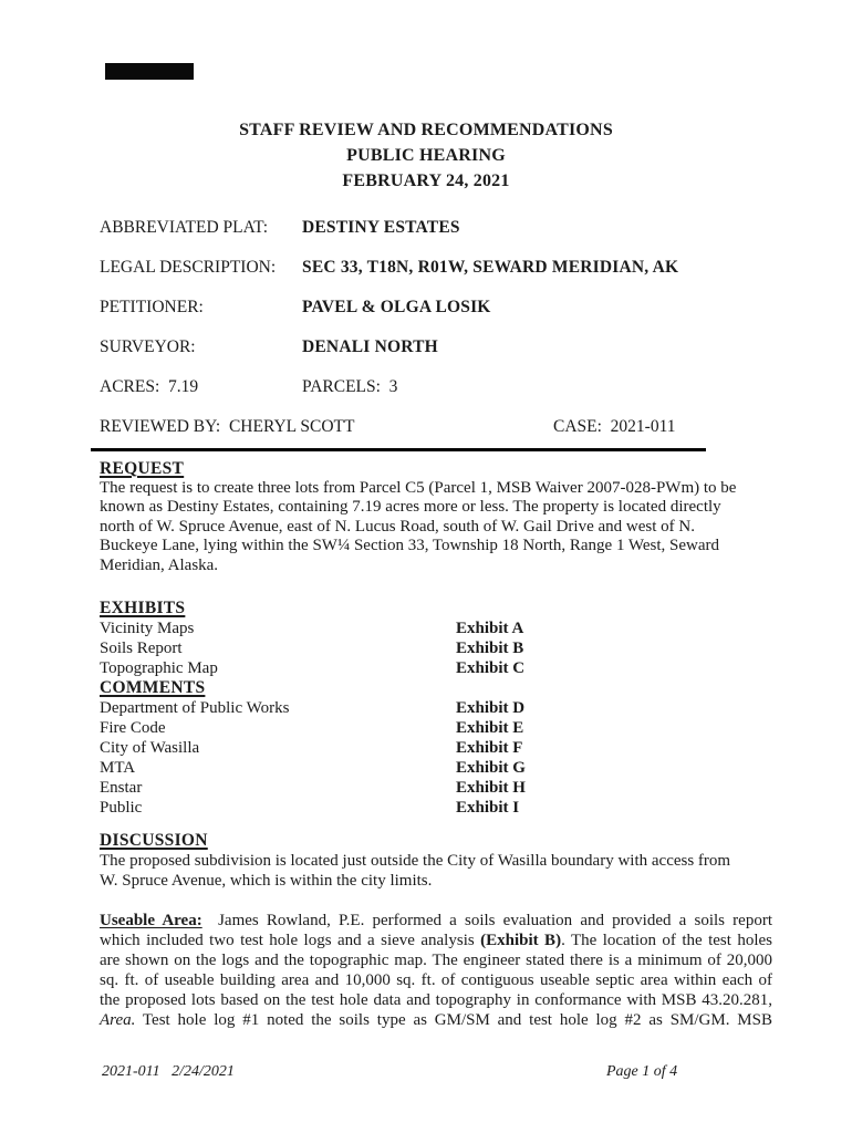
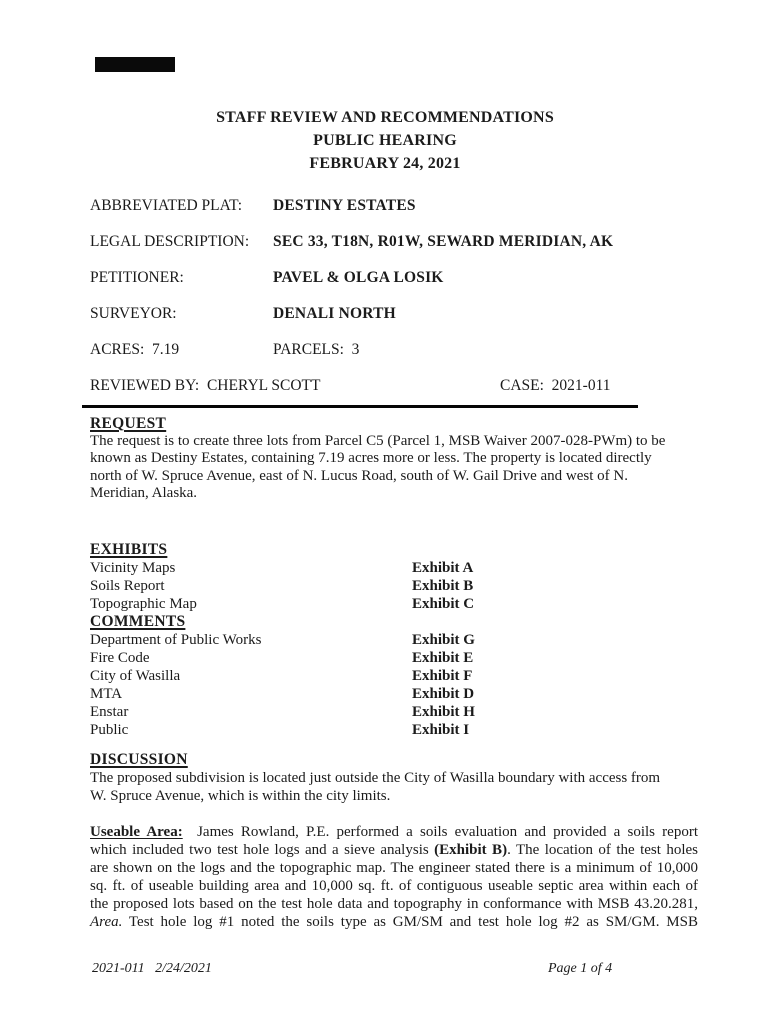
  STAFF REVIEW AND RECOMMENDATIONS
  PUBLIC HEARING
  FEBRUARY 24, 2021
  ABBREVIATED PLAT: DESTINY ESTATES
  LEGAL DESCRIPTION: SEC 33, T18N, R01W, SEWARD MERIDIAN, AK
  PETITIONER: PAVEL & OLGA LOSIK
  SURVEYOR: DENALI NORTH
  ACRES: 7.19 PARCELS: 3
  REVIEWED BY: CHERYL SCOTT
  CASE: 2021-011
  REQUEST
  The request is to create three lots from Parcel C5 (Parcel 1, MSB Waiver 2007-028-PWm) to be
  known as Destiny Estates, containing 7.19 acres more or less. The property is located directly
  north of W. Spruce Avenue, east of N. Lucus Road, south of W. Gail Drive and west of N.
- Buckeye Lane, lying within the SW¼ Section 33, Township 18 North, Range 1 West, Seward
  Meridian, Alaska.
  EXHIBITS
  Vicinity Maps
  Exhibit A
  Soils Report
  Exhibit B
  Topographic Map
  Exhibit C
  COMMENTS
  Department of Public Works
- Exhibit D
+ Exhibit G
  Fire Code
  Exhibit E
  City of Wasilla
  Exhibit F
  MTA
- Exhibit G
+ Exhibit D
  Enstar
  Exhibit H
  Public
  Exhibit I
  DISCUSSION
  The proposed subdivision is located just outside the City of Wasilla boundary with access from
  W. Spruce Avenue, which is within the city limits.
  Useable Area: James Rowland, P.E. performed a soils evaluation and provided a soils report
  which included two test hole logs and a sieve analysis (Exhibit B). The location of the test holes
- are shown on the logs and the topographic map. The engineer stated there is a minimum of 20,000
+ are shown on the logs and the topographic map. The engineer stated there is a minimum of 10,000
  sq. ft. of useable building area and 10,000 sq. ft. of contiguous useable septic area within each of
  the proposed lots based on the test hole data and topography in conformance with MSB 43.20.281,
  Area. Test hole log #1 noted the soils type as GM/SM and test hole log #2 as SM/GM. MSB
  2021-011 2/24/2021
  Page 1 of 4
